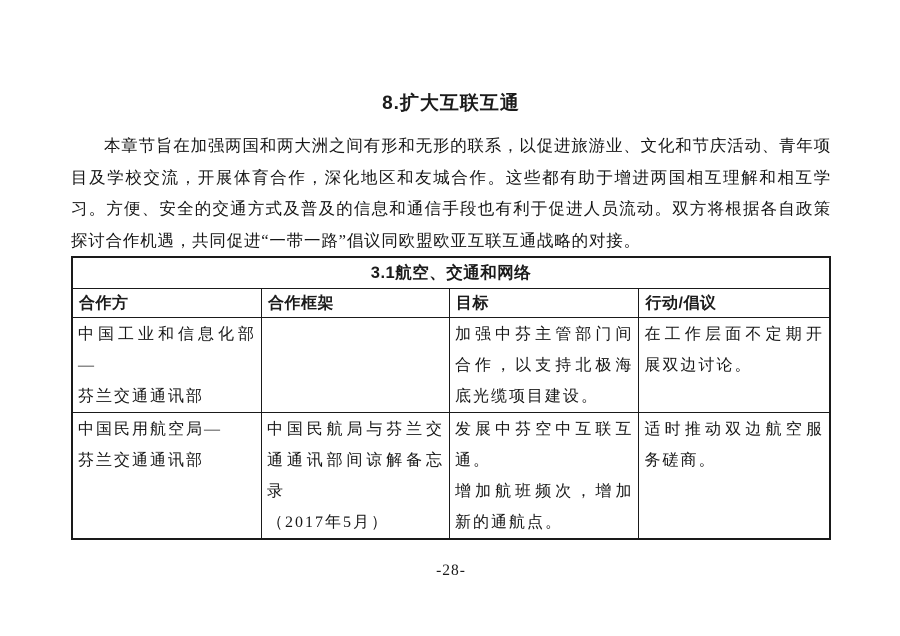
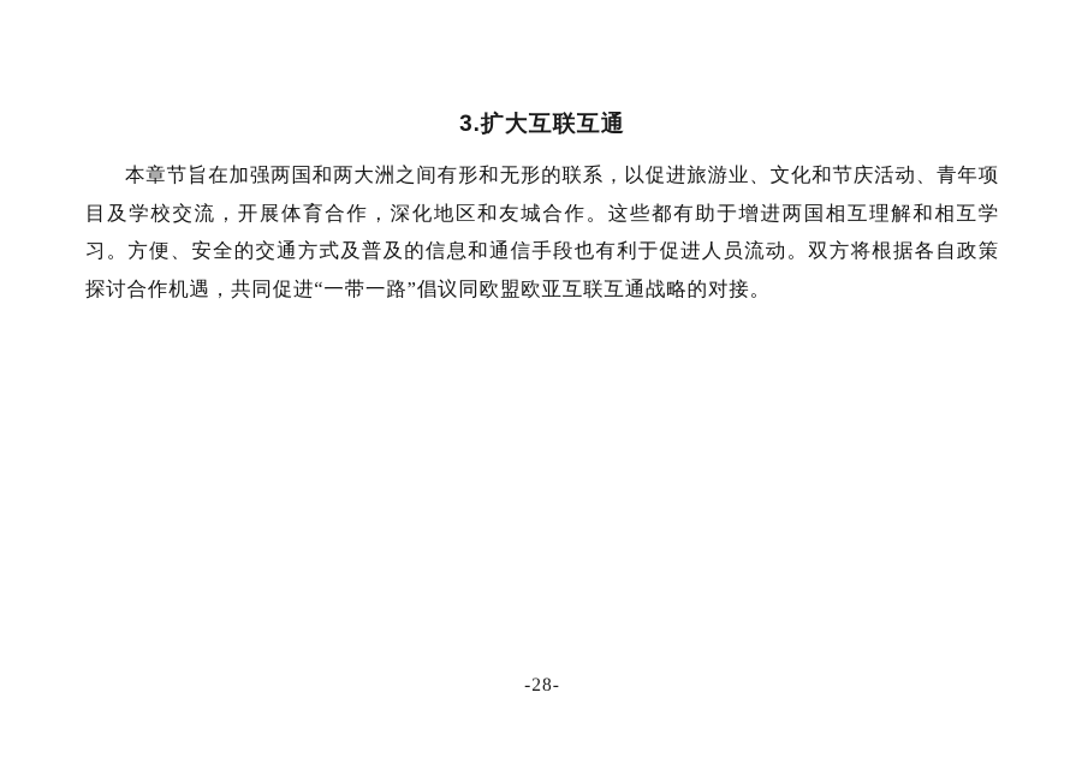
- 8.扩大互联互通
+ 3.扩大互联互通
  本章节旨在加强两国和两大洲之间有形和无形的联系，以促进旅游业、文化和节庆活动、青年项目及学校交流，开展体育合作，深化地区和友城合作。这些都有助于增进两国相互理解和相互学习。方便、安全的交通方式及普及的信息和通信手段也有利于促进人员流动。双方将根据各自政策探讨合作机遇，共同促进“一带一路”倡议同欧盟欧亚互联互通战略的对接。
- 3.1航空、交通和网络
- 合作方	合作框架	目标	行动/倡议
- 中国工业和信息化部— 芬兰交通通讯部		加强中芬主管部门间合作，以支持北极海底光缆项目建设。	在工作层面不定期开展双边讨论。
- 中国民用航空局— 芬兰交通通讯部	中国民航局与芬兰交通通讯部间谅解备忘录 （2017年5月）	发展中芬空中互联互通。 增加航班频次，增加新的通航点。	适时推动双边航空服务磋商。
  -28-
